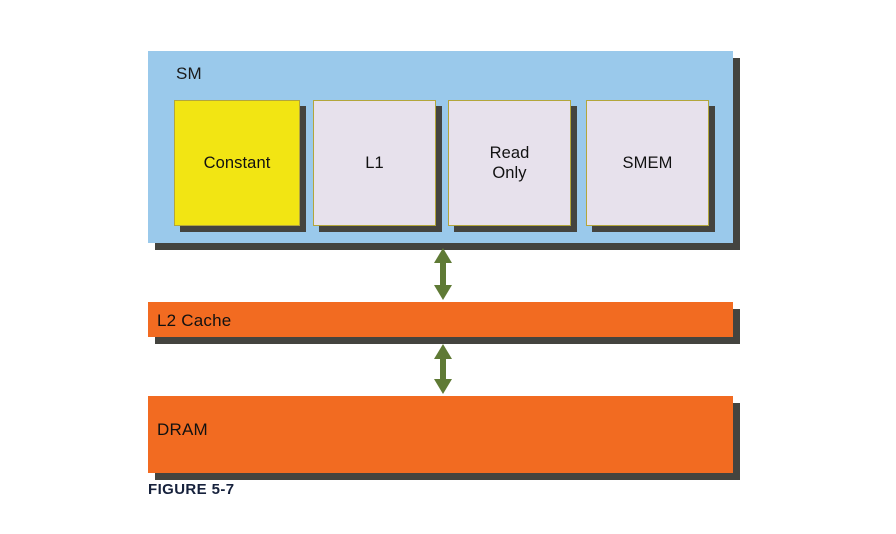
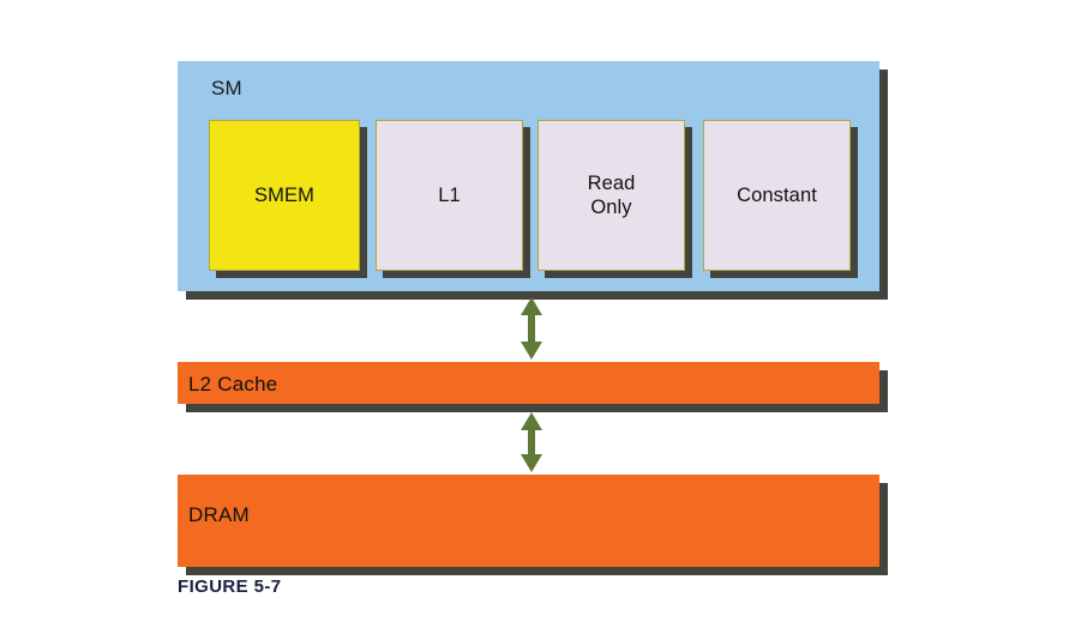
  SM
- Constant
+ SMEM
  L1
  Read
  Only
- SMEM
+ Constant
  L2 Cache
  DRAM
  FIGURE 5-7
